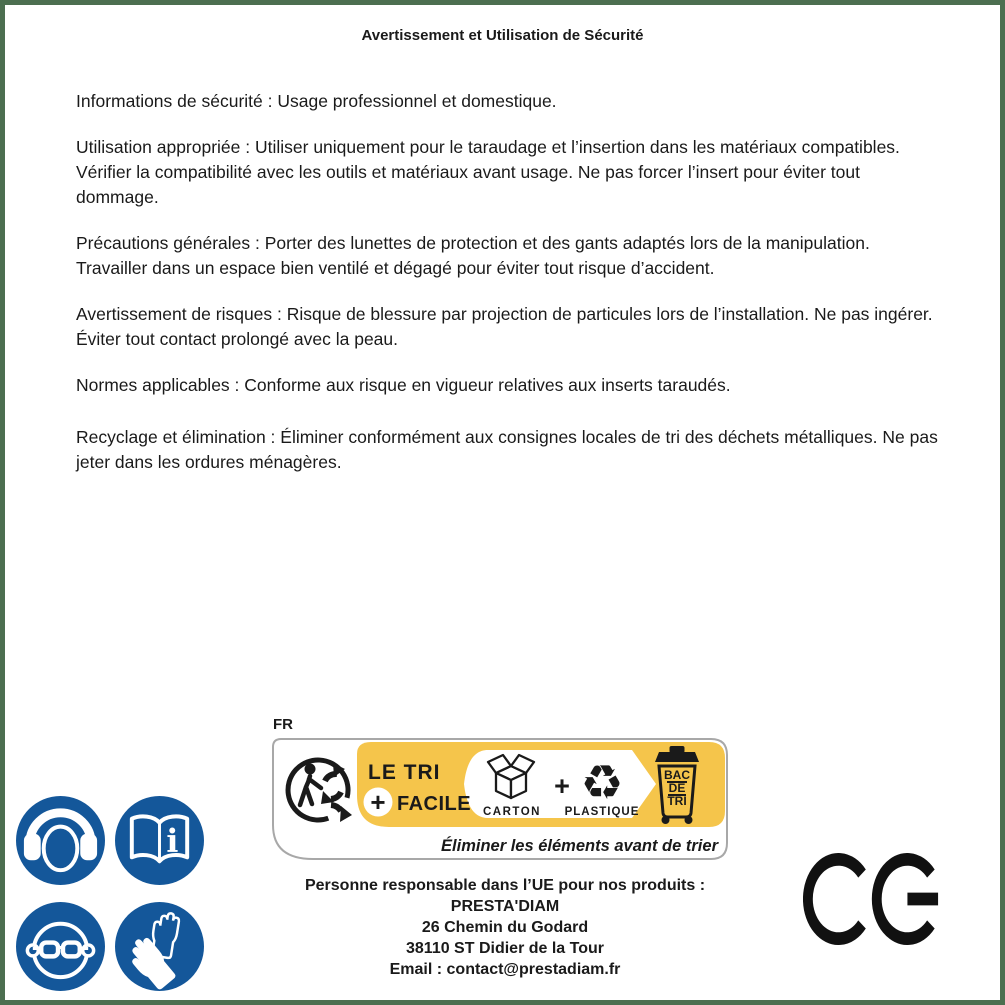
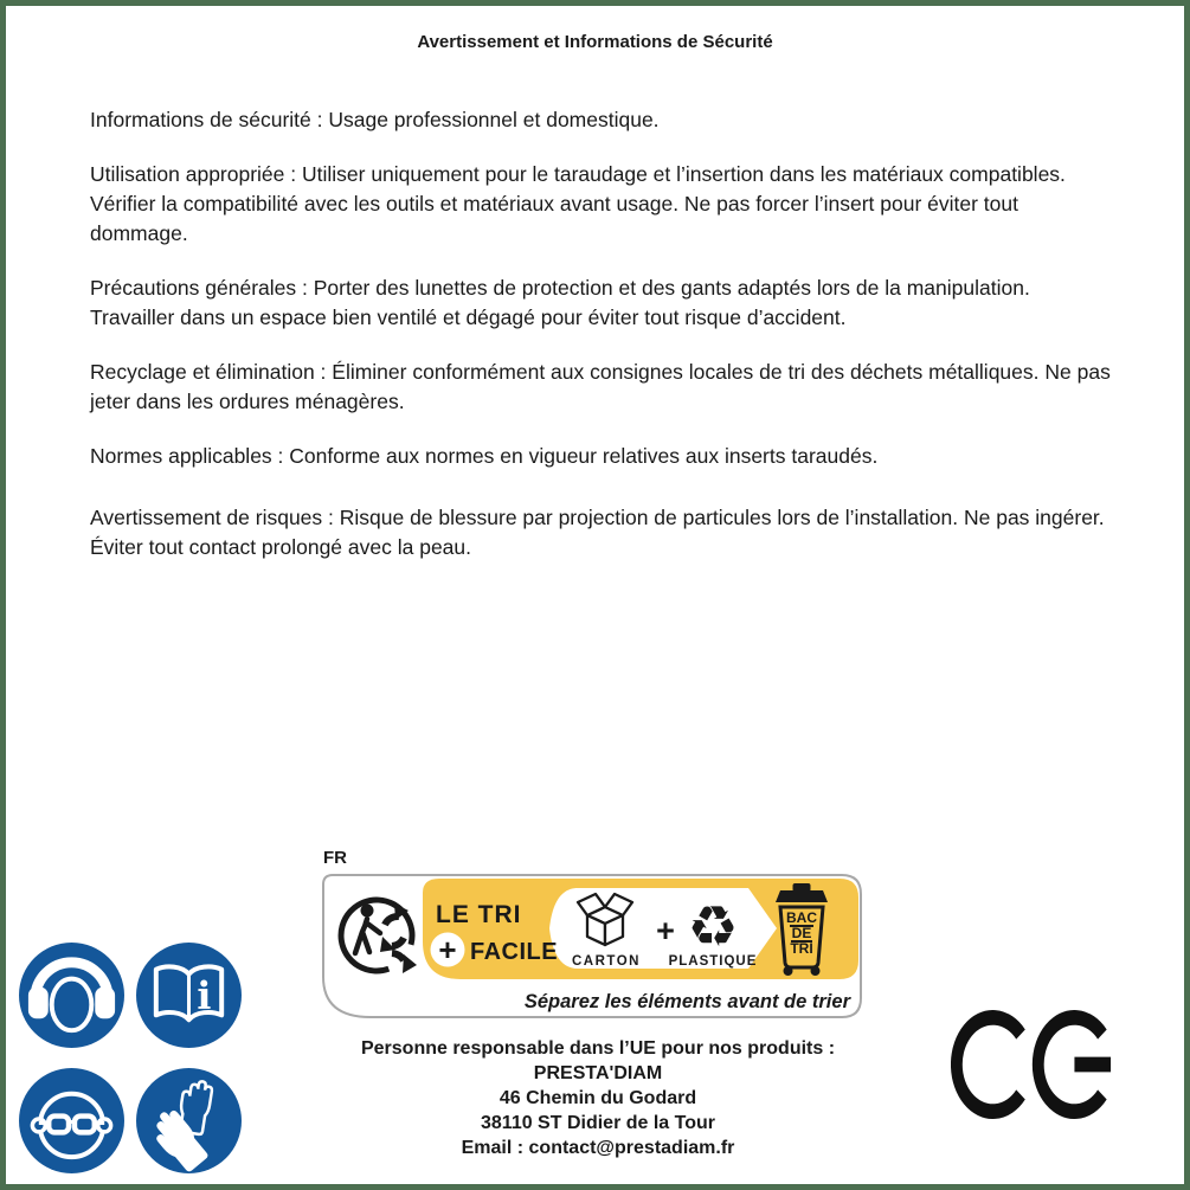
- Avertissement et Utilisation de Sécurité
+ Avertissement et Informations de Sécurité
  Informations de sécurité : Usage professionnel et domestique.
  Utilisation appropriée : Utiliser uniquement pour le taraudage et l’insertion dans les matériaux compatibles. Vérifier la compatibilité avec les outils et matériaux avant usage. Ne pas forcer l’insert pour éviter tout dommage.
  Précautions générales : Porter des lunettes de protection et des gants adaptés lors de la manipulation. Travailler dans un espace bien ventilé et dégagé pour éviter tout risque d’accident.
- Avertissement de risques : Risque de blessure par projection de particules lors de l’installation. Ne pas ingérer. Éviter tout contact prolongé avec la peau.
+ Recyclage et élimination : Éliminer conformément aux consignes locales de tri des déchets métalliques. Ne pas jeter dans les ordures ménagères.
- Normes applicables : Conforme aux risque en vigueur relatives aux inserts taraudés.
+ Normes applicables : Conforme aux normes en vigueur relatives aux inserts taraudés.
- Recyclage et élimination : Éliminer conformément aux consignes locales de tri des déchets métalliques. Ne pas jeter dans les ordures ménagères.
+ Avertissement de risques : Risque de blessure par projection de particules lors de l’installation. Ne pas ingérer. Éviter tout contact prolongé avec la peau.
  i
  FR
  LE TRI
  +
  FACILE
  CARTON
  +
  ♻
  PLASTIQUE
  BAC
  DE
  TRI
- Éliminer les éléments avant de trier
+ Séparez les éléments avant de trier
  Personne responsable dans l’UE pour nos produits :
  PRESTA'DIAM
- 26 Chemin du Godard
+ 46 Chemin du Godard
  38110 ST Didier de la Tour
  Email : contact@prestadiam.fr
